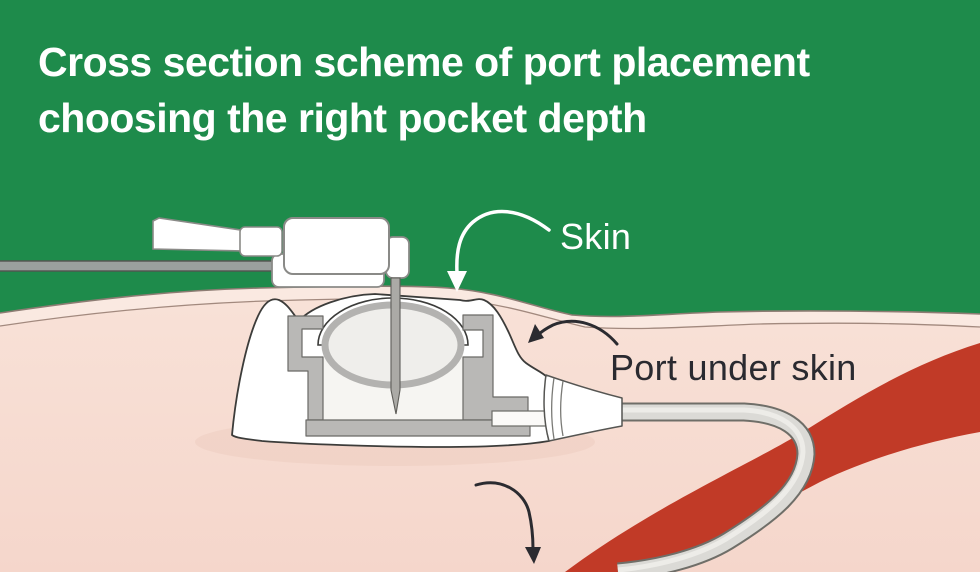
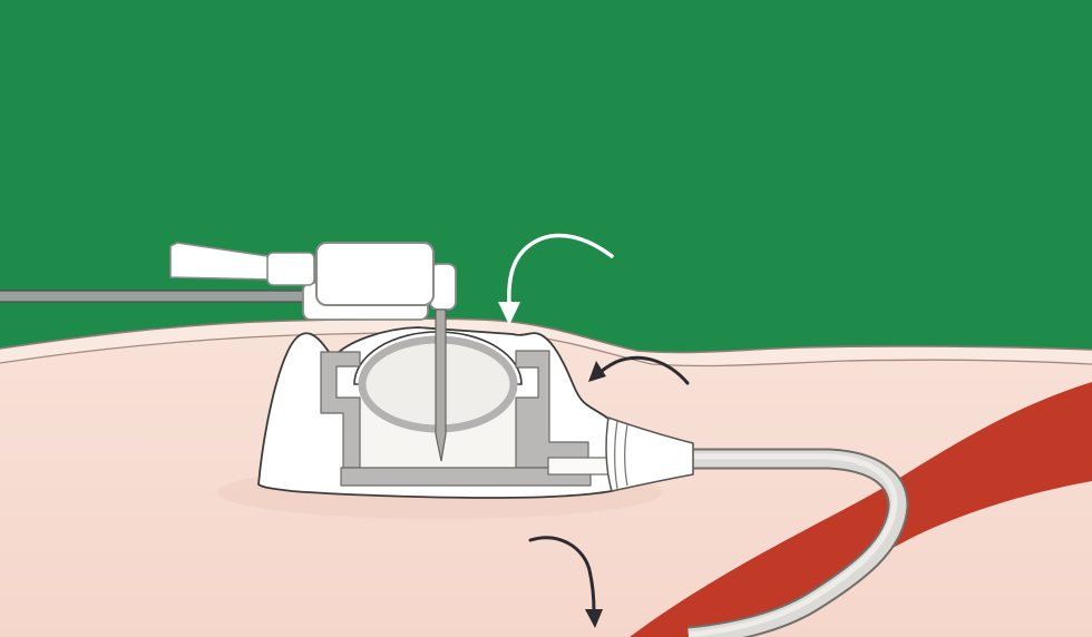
- Skin
- Port under skin
- Cross section scheme of port placement
- choosing the right pocket depth
